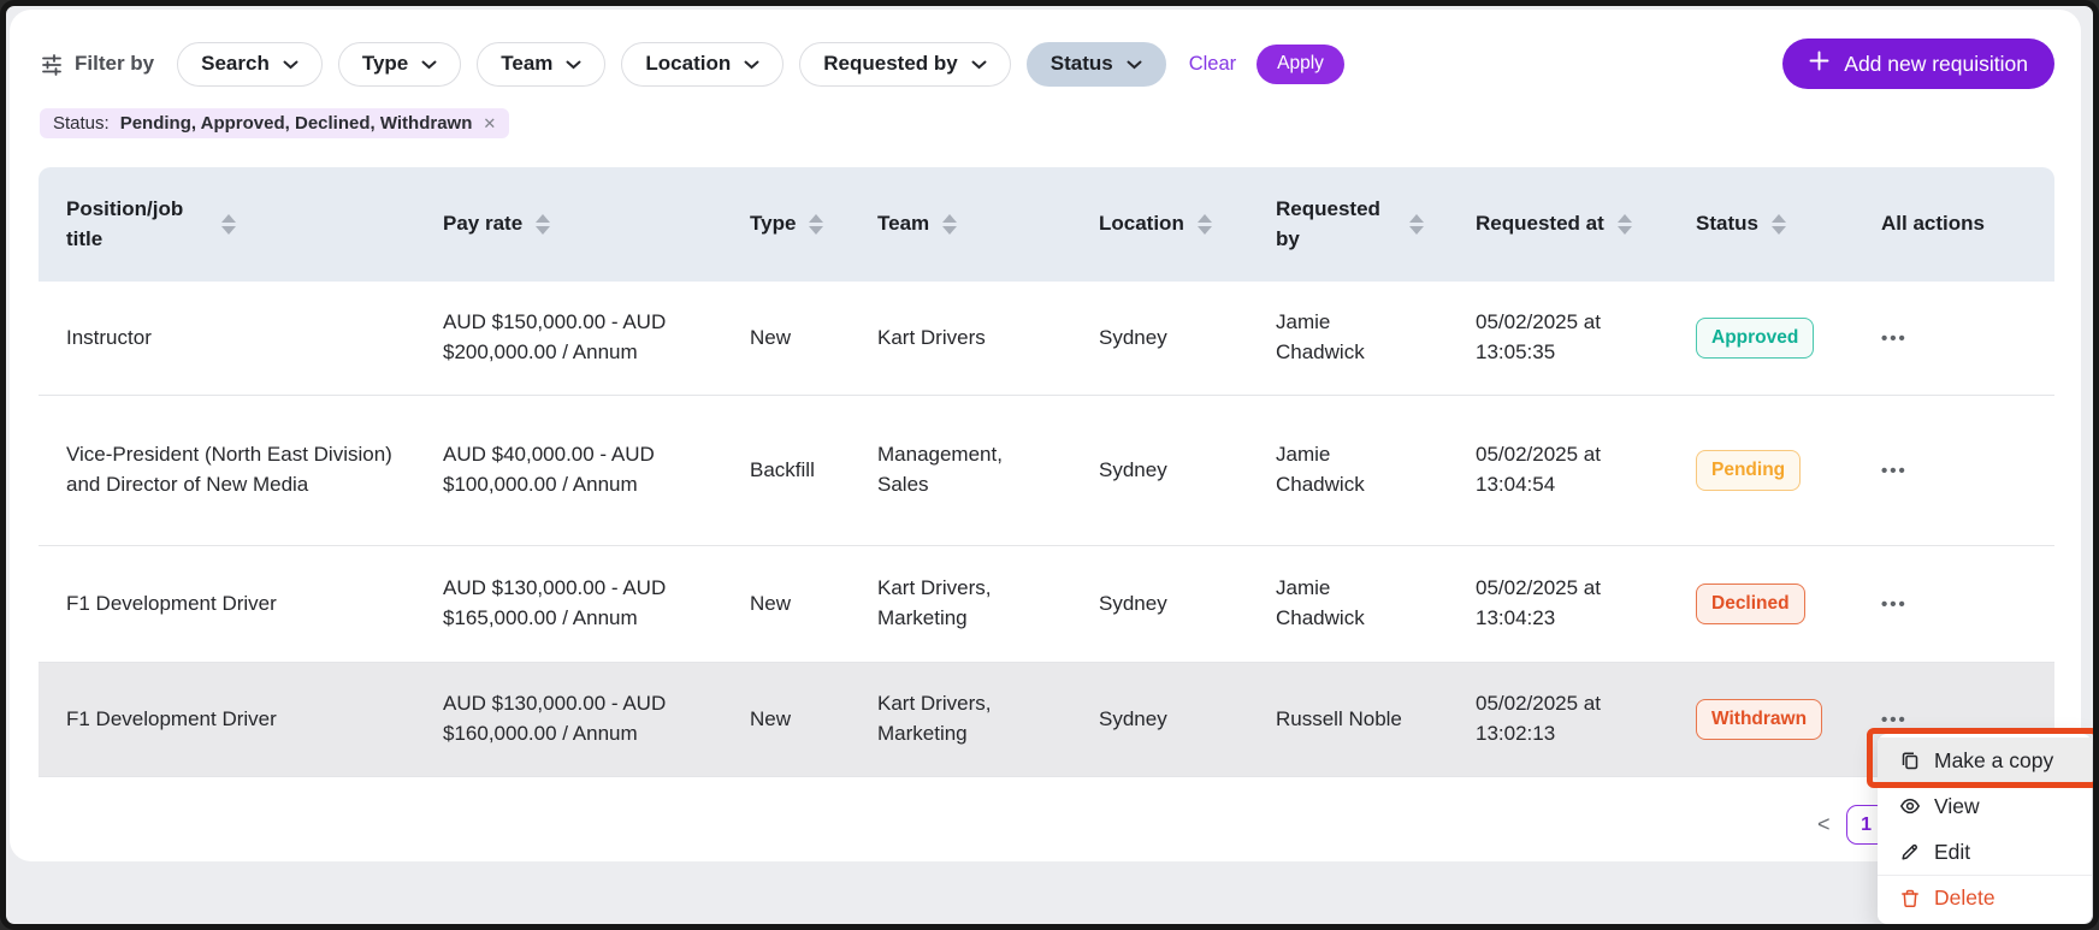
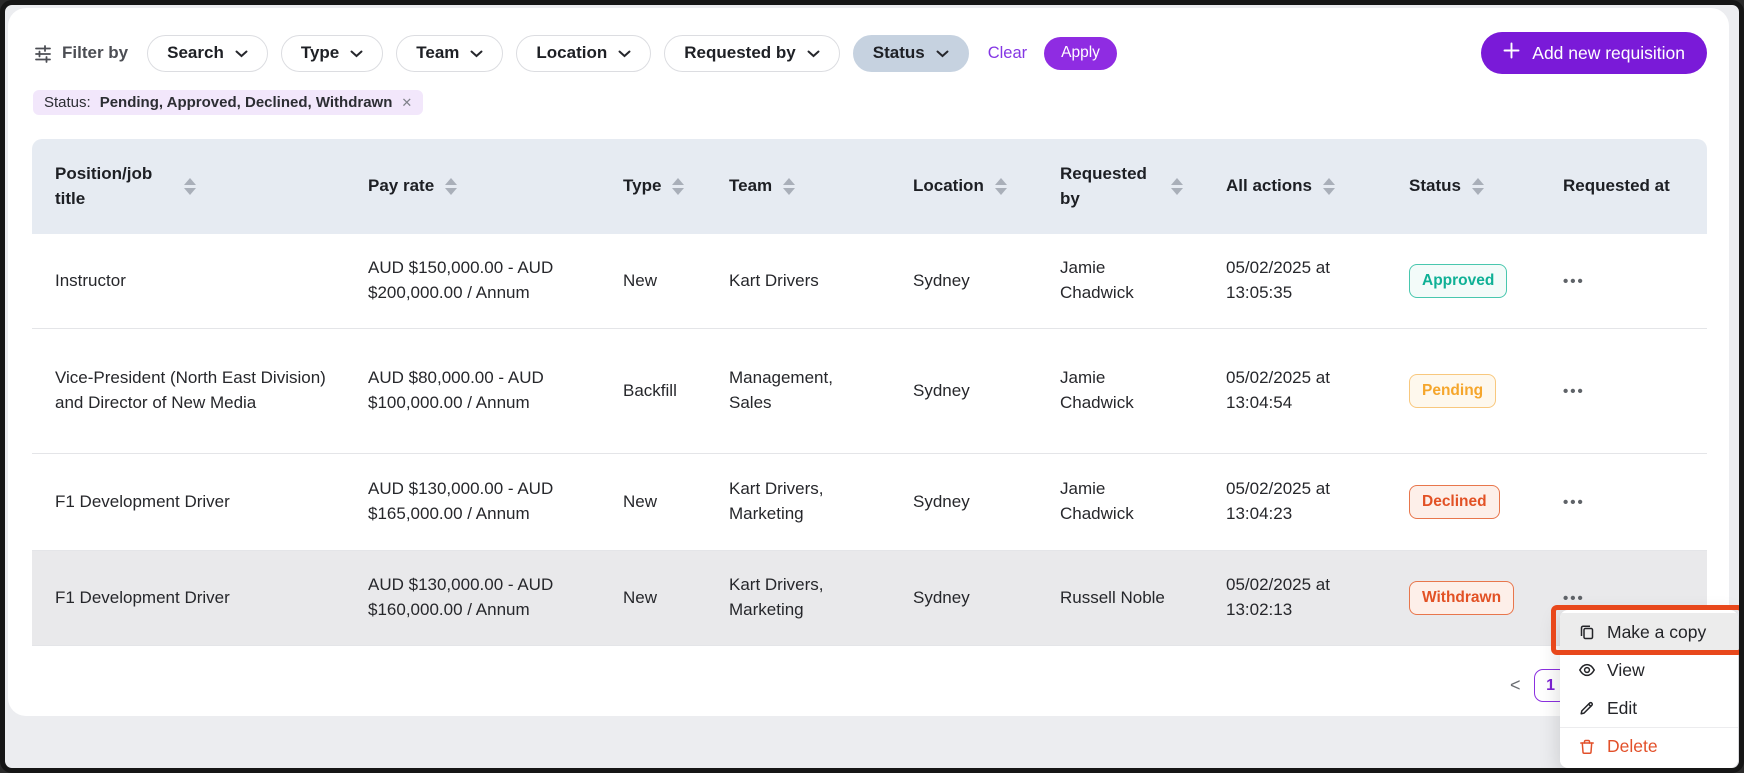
  Filter by
  Search
  Type
  Team
  Location
  Requested by
  Status
  Clear
  Apply
  Add new requisition
  Status:
  Pending, Approved, Declined, Withdrawn
  ✕
  Position/job title
  Pay rate
  Type
  Team
  Location
  Requested by
- Requested at
+ All actions
  Status
- All actions
+ Requested at
  Instructor
  AUD $150,000.00 - AUD $200,000.00 / Annum
  New
  Kart Drivers
  Sydney
  Jamie Chadwick
  05/02/2025 at 13:05:35
  Approved
  •••
  Vice-President (North East Division) and Director of New Media
- AUD $40,000.00 - AUD $100,000.00 / Annum
+ AUD $80,000.00 - AUD $100,000.00 / Annum
  Backfill
  Management, Sales
  Sydney
  Jamie Chadwick
  05/02/2025 at 13:04:54
  Pending
  •••
  F1 Development Driver
  AUD $130,000.00 - AUD $165,000.00 / Annum
  New
  Kart Drivers, Marketing
  Sydney
  Jamie Chadwick
  05/02/2025 at 13:04:23
  Declined
  •••
  F1 Development Driver
  AUD $130,000.00 - AUD $160,000.00 / Annum
  New
  Kart Drivers, Marketing
  Sydney
  Russell Noble
  05/02/2025 at 13:02:13
  Withdrawn
  •••
  <
  1
  Make a copy
  View
  Edit
  Delete
